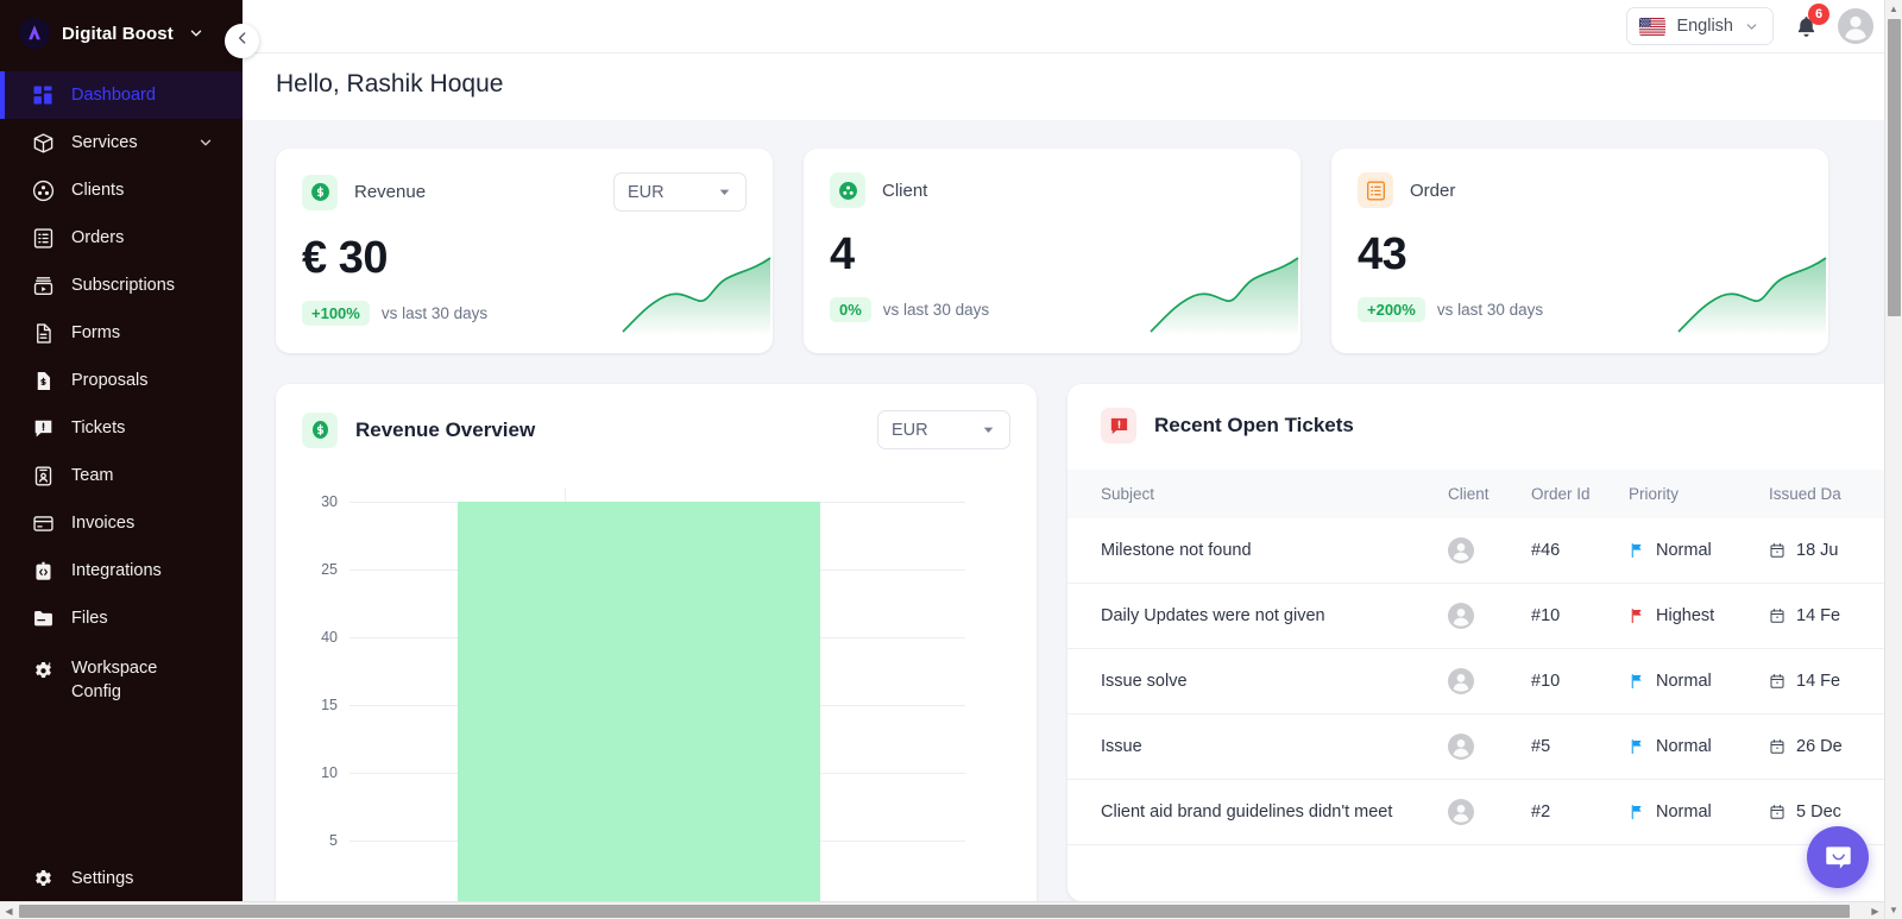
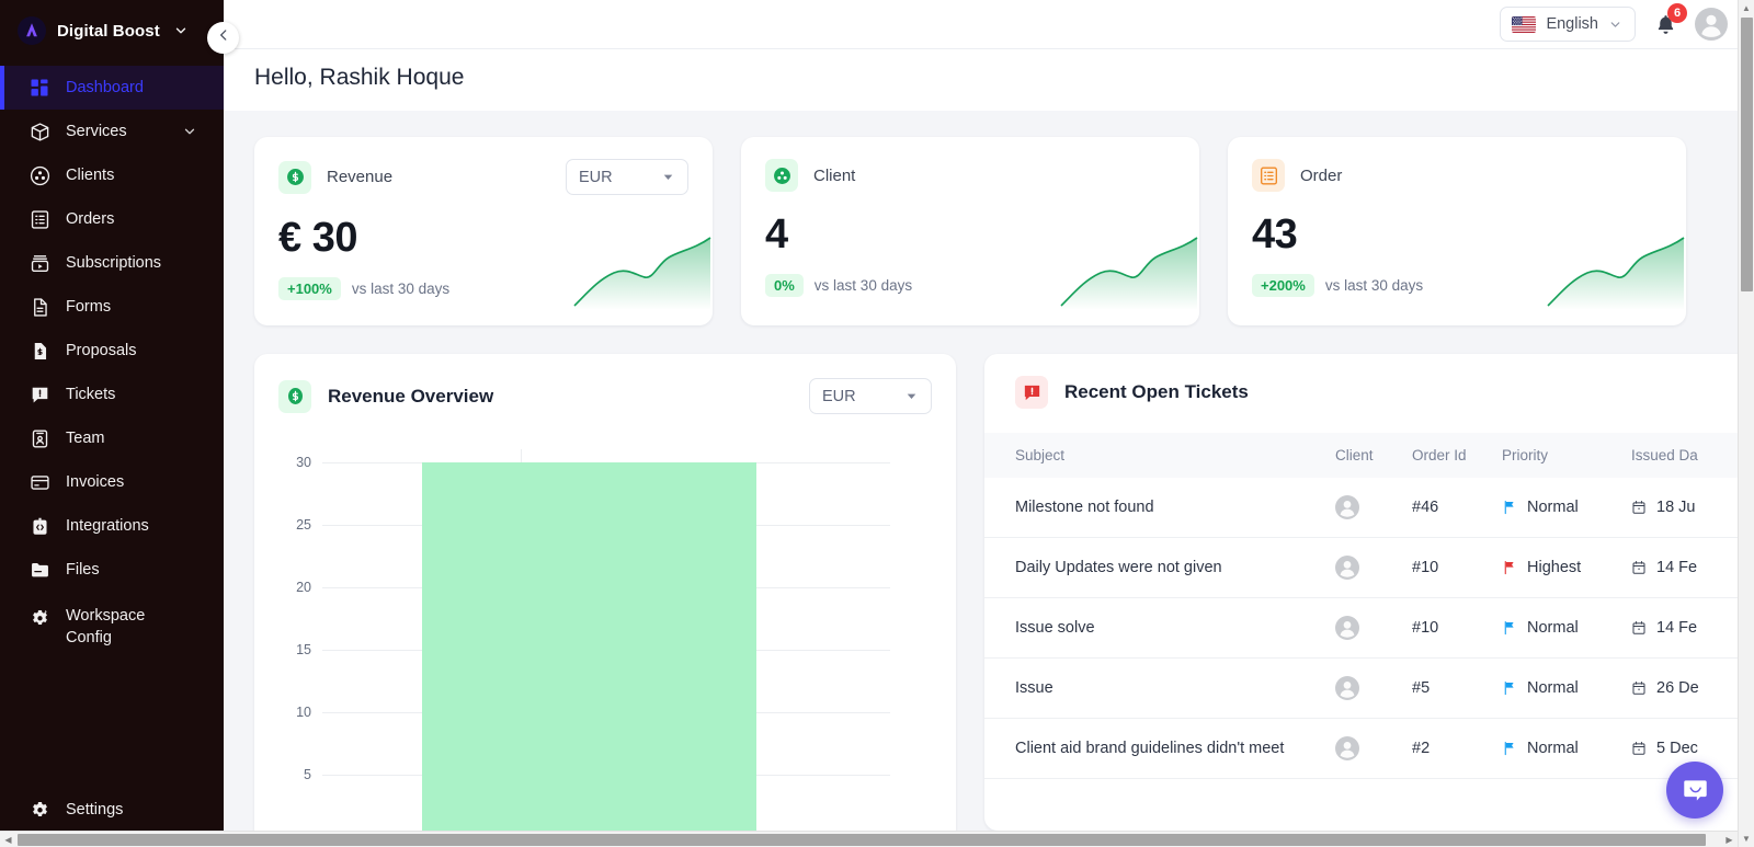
  Digital Boost
  Dashboard
  Services
  Clients
  Orders
  Subscriptions
  Forms
  Proposals
  Tickets
  Team
  Invoices
  Integrations
  Files
  Workspace Config
  Settings
  English
  6
  Hello, Rashik Hoque
  Revenue
  EUR
  € 30
  +100%
  vs last 30 days
  Client
  4
  0%
  vs last 30 days
  Order
  43
  +200%
  vs last 30 days
  Revenue Overview
  EUR
  30
  25
- 40
+ 20
  15
  10
  5
  Recent Open Tickets
  Subject	Client	Order Id	Priority	Issued Da
  Milestone not found		#46	Normal	18 Ju
  Daily Updates were not given		#10	Highest	14 Fe
  Issue solve		#10	Normal	14 Fe
  Issue		#5	Normal	26 De
  Client aid brand guidelines didn't meet		#2	Normal	5 Dec
  ▲
  ▼
  ◀
  ▶
